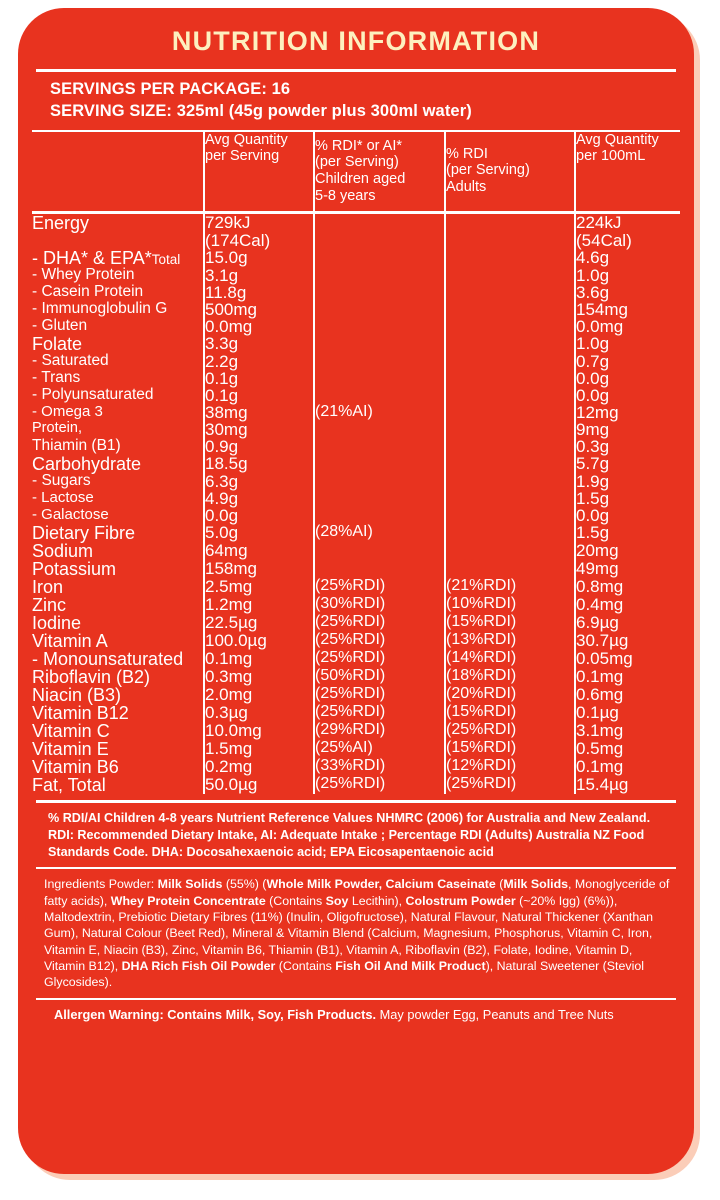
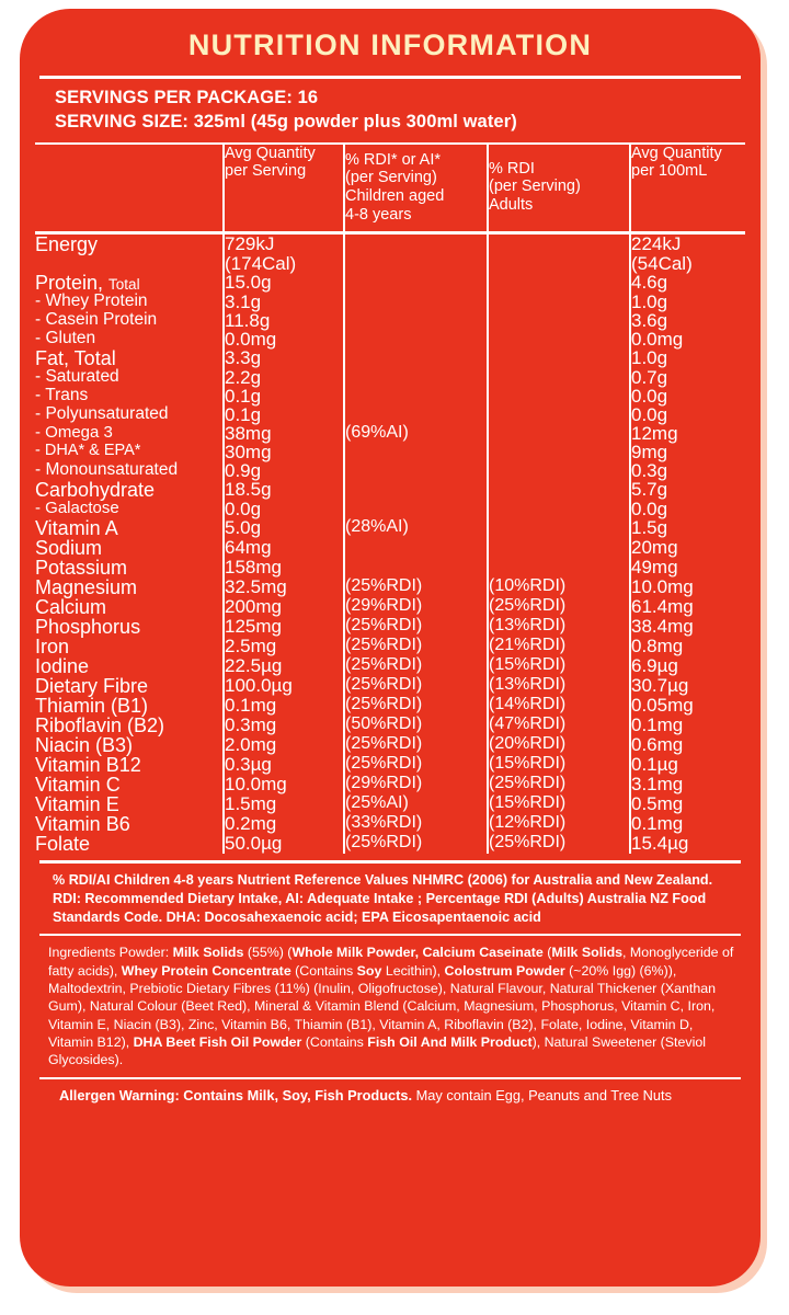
  NUTRITION INFORMATION
  SERVINGS PER PACKAGE: 16
  SERVING SIZE: 325ml (45g powder plus 300ml water)
- 	Avg Quantity per Serving	% RDI* or AI* (per Serving) Children aged 5-8 years	% RDI (per Serving) Adults	Avg Quantity per 100mL
+ 	Avg Quantity per Serving	% RDI* or AI* (per Serving) Children aged 4-8 years	% RDI (per Serving) Adults	Avg Quantity per 100mL
  Energy	729kJ			224kJ
  	(174Cal)			(54Cal)
- - DHA* & EPA*Total	15.0g			4.6g
+ Protein, Total	15.0g			4.6g
  - Whey Protein	3.1g			1.0g
  - Casein Protein	11.8g			3.6g
- - Immunoglobulin G	500mg			154mg
  - Gluten	0.0mg			0.0mg
- Folate	3.3g			1.0g
+ Fat, Total	3.3g			1.0g
  - Saturated	2.2g			0.7g
  - Trans	0.1g			0.0g
  - Polyunsaturated	0.1g			0.0g
- - Omega 3	38mg	(21%AI)		12mg
+ - Omega 3	38mg	(69%AI)		12mg
- Protein,	30mg			9mg
+ - DHA* & EPA*	30mg			9mg
- Thiamin (B1)	0.9g			0.3g
+ - Monounsaturated	0.9g			0.3g
  Carbohydrate	18.5g			5.7g
- - Sugars	6.3g			1.9g
- - Lactose	4.9g			1.5g
  - Galactose	0.0g			0.0g
- Dietary Fibre	5.0g	(28%AI)		1.5g
+ Vitamin A	5.0g	(28%AI)		1.5g
  Sodium	64mg			20mg
  Potassium	158mg			49mg
+ Magnesium	32.5mg	(25%RDI)	(10%RDI)	10.0mg
+ Calcium	200mg	(29%RDI)	(25%RDI)	61.4mg
+ Phosphorus	125mg	(25%RDI)	(13%RDI)	38.4mg
  Iron	2.5mg	(25%RDI)	(21%RDI)	0.8mg
- Zinc	1.2mg	(30%RDI)	(10%RDI)	0.4mg
  Iodine	22.5µg	(25%RDI)	(15%RDI)	6.9µg
- Vitamin A	100.0µg	(25%RDI)	(13%RDI)	30.7µg
+ Dietary Fibre	100.0µg	(25%RDI)	(13%RDI)	30.7µg
- - Monounsaturated	0.1mg	(25%RDI)	(14%RDI)	0.05mg
+ Thiamin (B1)	0.1mg	(25%RDI)	(14%RDI)	0.05mg
- Riboflavin (B2)	0.3mg	(50%RDI)	(18%RDI)	0.1mg
+ Riboflavin (B2)	0.3mg	(50%RDI)	(47%RDI)	0.1mg
  Niacin (B3)	2.0mg	(25%RDI)	(20%RDI)	0.6mg
  Vitamin B12	0.3µg	(25%RDI)	(15%RDI)	0.1µg
  Vitamin C	10.0mg	(29%RDI)	(25%RDI)	3.1mg
  Vitamin E	1.5mg	(25%AI)	(15%RDI)	0.5mg
  Vitamin B6	0.2mg	(33%RDI)	(12%RDI)	0.1mg
- Fat, Total	50.0µg	(25%RDI)	(25%RDI)	15.4µg
+ Folate	50.0µg	(25%RDI)	(25%RDI)	15.4µg
  % RDI/AI Children 4-8 years Nutrient Reference Values NHMRC (2006) for Australia and New Zealand. RDI: Recommended Dietary Intake, AI: Adequate Intake ; Percentage RDI (Adults) Australia NZ Food Standards Code. DHA: Docosahexaenoic acid; EPA Eicosapentaenoic acid
- Ingredients Powder: Milk Solids (55%) (Whole Milk Powder, Calcium Caseinate (Milk Solids, Monoglyceride of fatty acids), Whey Protein Concentrate (Contains Soy Lecithin), Colostrum Powder (~20% Igg) (6%)), Maltodextrin, Prebiotic Dietary Fibres (11%) (Inulin, Oligofructose), Natural Flavour, Natural Thickener (Xanthan Gum), Natural Colour (Beet Red), Mineral & Vitamin Blend (Calcium, Magnesium, Phosphorus, Vitamin C, Iron, Vitamin E, Niacin (B3), Zinc, Vitamin B6, Thiamin (B1), Vitamin A, Riboflavin (B2), Folate, Iodine, Vitamin D, Vitamin B12), DHA Rich Fish Oil Powder (Contains Fish Oil And Milk Product), Natural Sweetener (Steviol Glycosides).
+ Ingredients Powder: Milk Solids (55%) (Whole Milk Powder, Calcium Caseinate (Milk Solids, Monoglyceride of fatty acids), Whey Protein Concentrate (Contains Soy Lecithin), Colostrum Powder (~20% Igg) (6%)), Maltodextrin, Prebiotic Dietary Fibres (11%) (Inulin, Oligofructose), Natural Flavour, Natural Thickener (Xanthan Gum), Natural Colour (Beet Red), Mineral & Vitamin Blend (Calcium, Magnesium, Phosphorus, Vitamin C, Iron, Vitamin E, Niacin (B3), Zinc, Vitamin B6, Thiamin (B1), Vitamin A, Riboflavin (B2), Folate, Iodine, Vitamin D, Vitamin B12), DHA Beet Fish Oil Powder (Contains Fish Oil And Milk Product), Natural Sweetener (Steviol Glycosides).
- Allergen Warning: Contains Milk, Soy, Fish Products. May powder Egg, Peanuts and Tree Nuts
+ Allergen Warning: Contains Milk, Soy, Fish Products. May contain Egg, Peanuts and Tree Nuts
